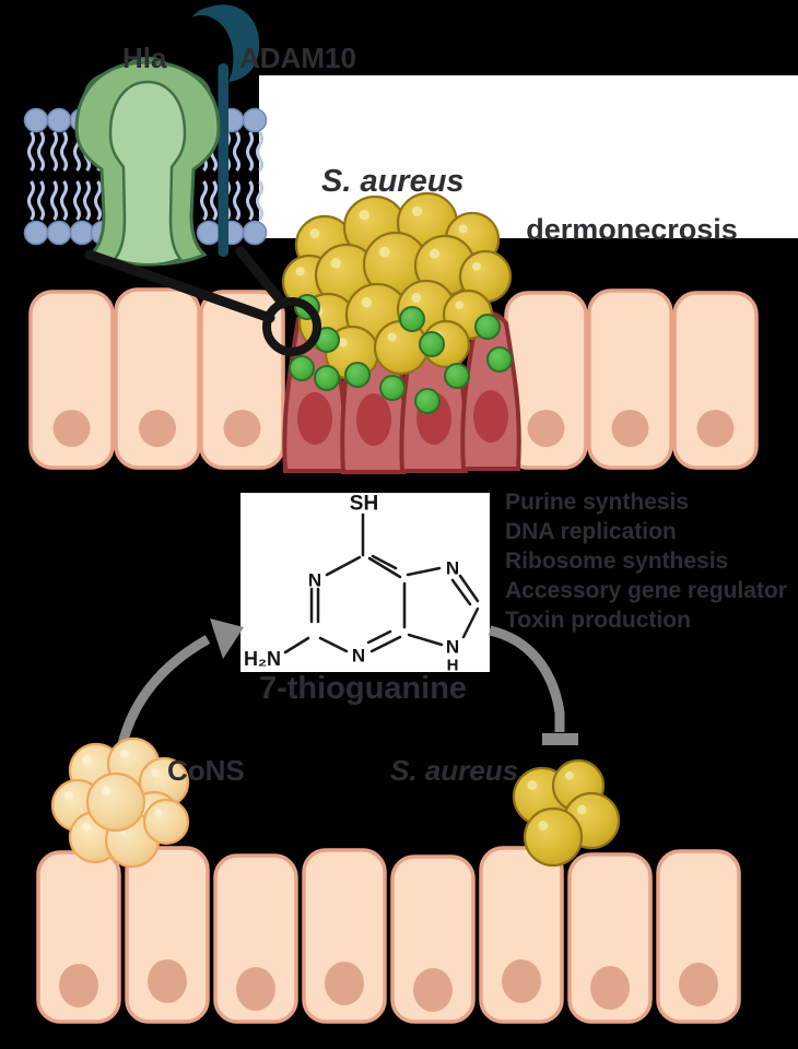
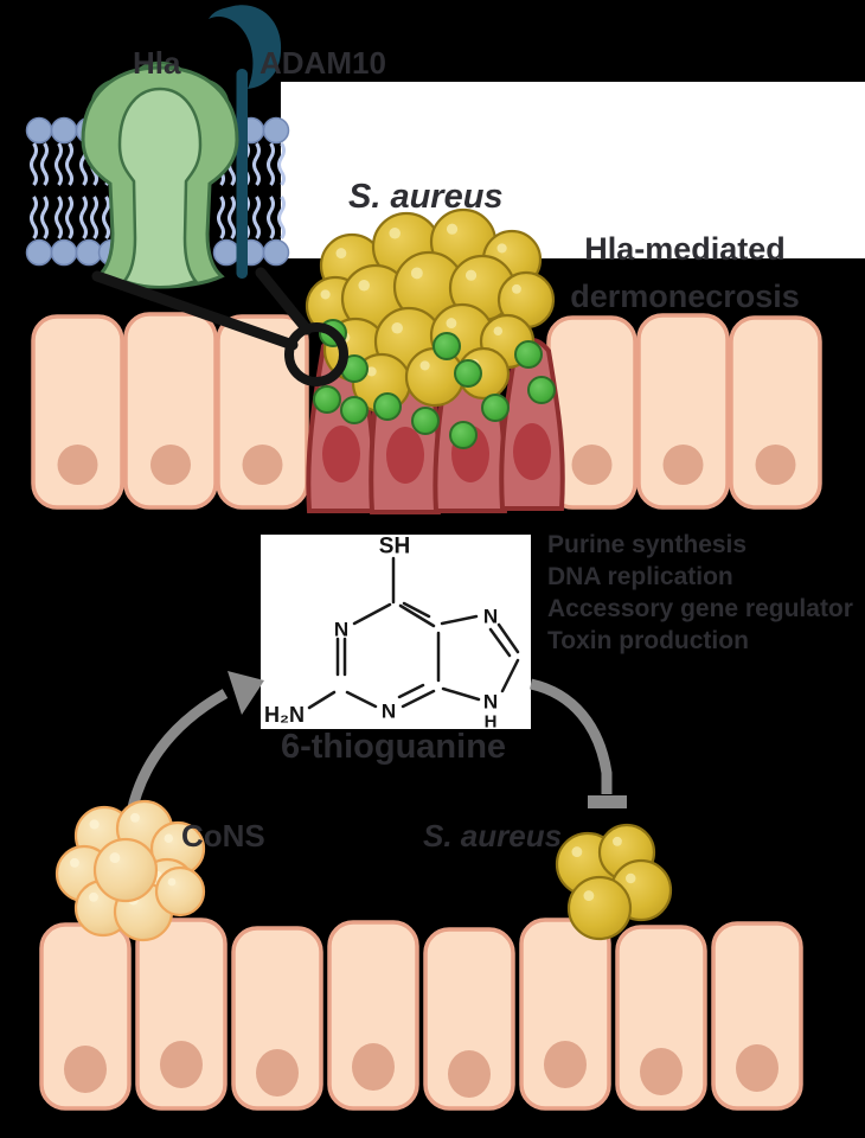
  Hla
  ADAM10
  S. aureus
+ Hla-mediated
  dermonecrosis
  Purine synthesis
  DNA replication
- Ribosome synthesis
  Accessory gene regulator
  Toxin production
- 7-thioguanine
+ 6-thioguanine
  CoNS
  S. aureus
  SH
  N
  N
  N
  N
  H
  H₂N
